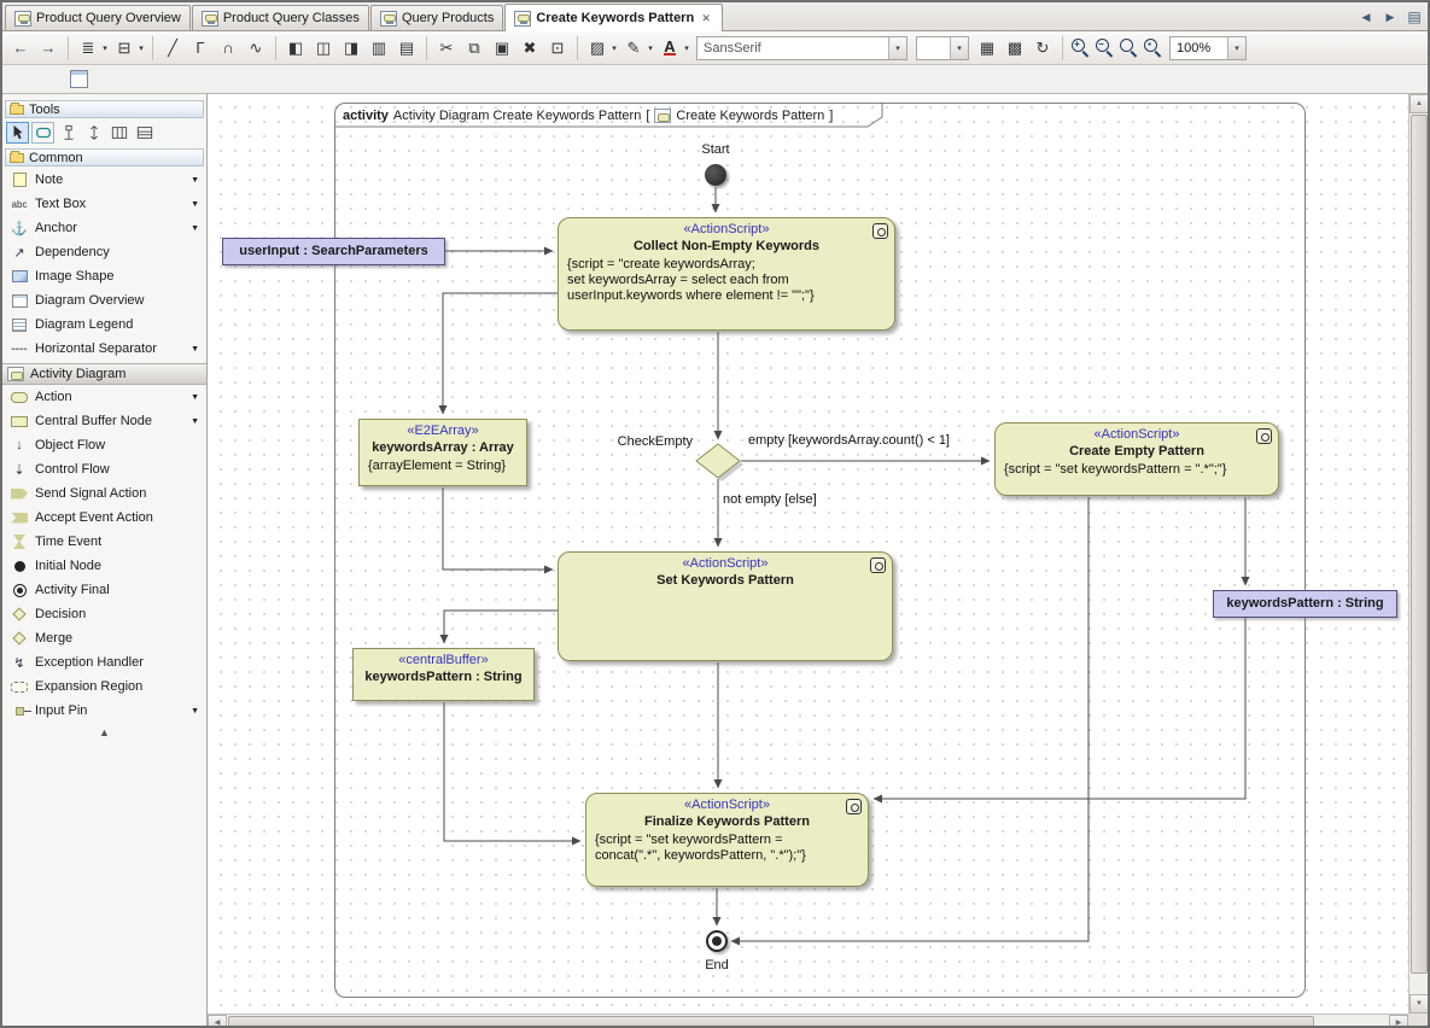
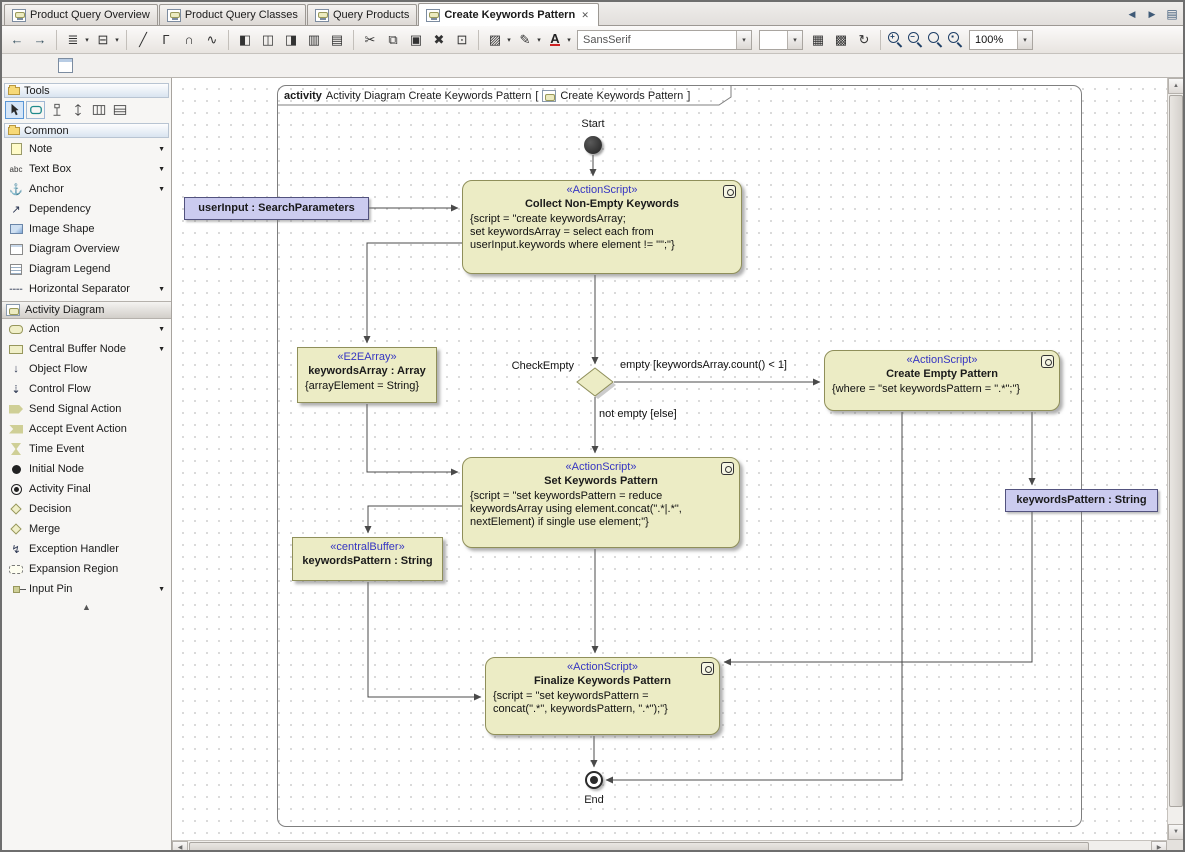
  Product Query Overview
  Product Query Classes
  Query Products
  Create Keywords Pattern
  ←
  →
  ≣
  ⊟
  ╱
  Γ
  ∩
  ∿
  ◧
  ◫
  ◨
  ▥
  ▤
  ✂
  ⧉
  ▣
  ✖
  ⊡
  ▨
  ✎
  A
  SansSerif
  ▦
  ▩
  ↻
  +
  −
  ▪
  100%
  Tools
  Common
  Note
  abc
  Text Box
  ⚓
  Anchor
  ↗
  Dependency
  Image Shape
  Diagram Overview
  Diagram Legend
  ╌╌
  Horizontal Separator
  Activity Diagram
  Action
  Central Buffer Node
  ↓
  Object Flow
  ⇣
  Control Flow
  Send Signal Action
  Accept Event Action
  Time Event
  Initial Node
  Activity Final
  Decision
  Merge
  ↯
  Exception Handler
  Expansion Region
  Input Pin
  activity
  Activity Diagram Create Keywords Pattern
  [
  Create Keywords Pattern
  ]
  Start
  End
  «ActionScript»
  Collect Non-Empty Keywords
  {script = "create keywordsArray;
  set keywordsArray = select each from
  userInput.keywords where element != "";"}
  «ActionScript»
  Create Empty Pattern
- {script = "set keywordsPattern = ".*";"}
+ {where = "set keywordsPattern = ".*";"}
  «ActionScript»
  Set Keywords Pattern
+ {script = "set keywordsPattern = reduce
+ keywordsArray using element.concat(".*|.*",
+ nextElement) if single use element;"}
  «ActionScript»
  Finalize Keywords Pattern
  {script = "set keywordsPattern =
  concat(".*", keywordsPattern, ".*");"}
  «E2EArray»
  keywordsArray : Array
  {arrayElement = String}
  «centralBuffer»
  keywordsPattern : String
  userInput : SearchParameters
  keywordsPattern : String
  CheckEmpty
  empty [keywordsArray.count() < 1]
  not empty [else]
